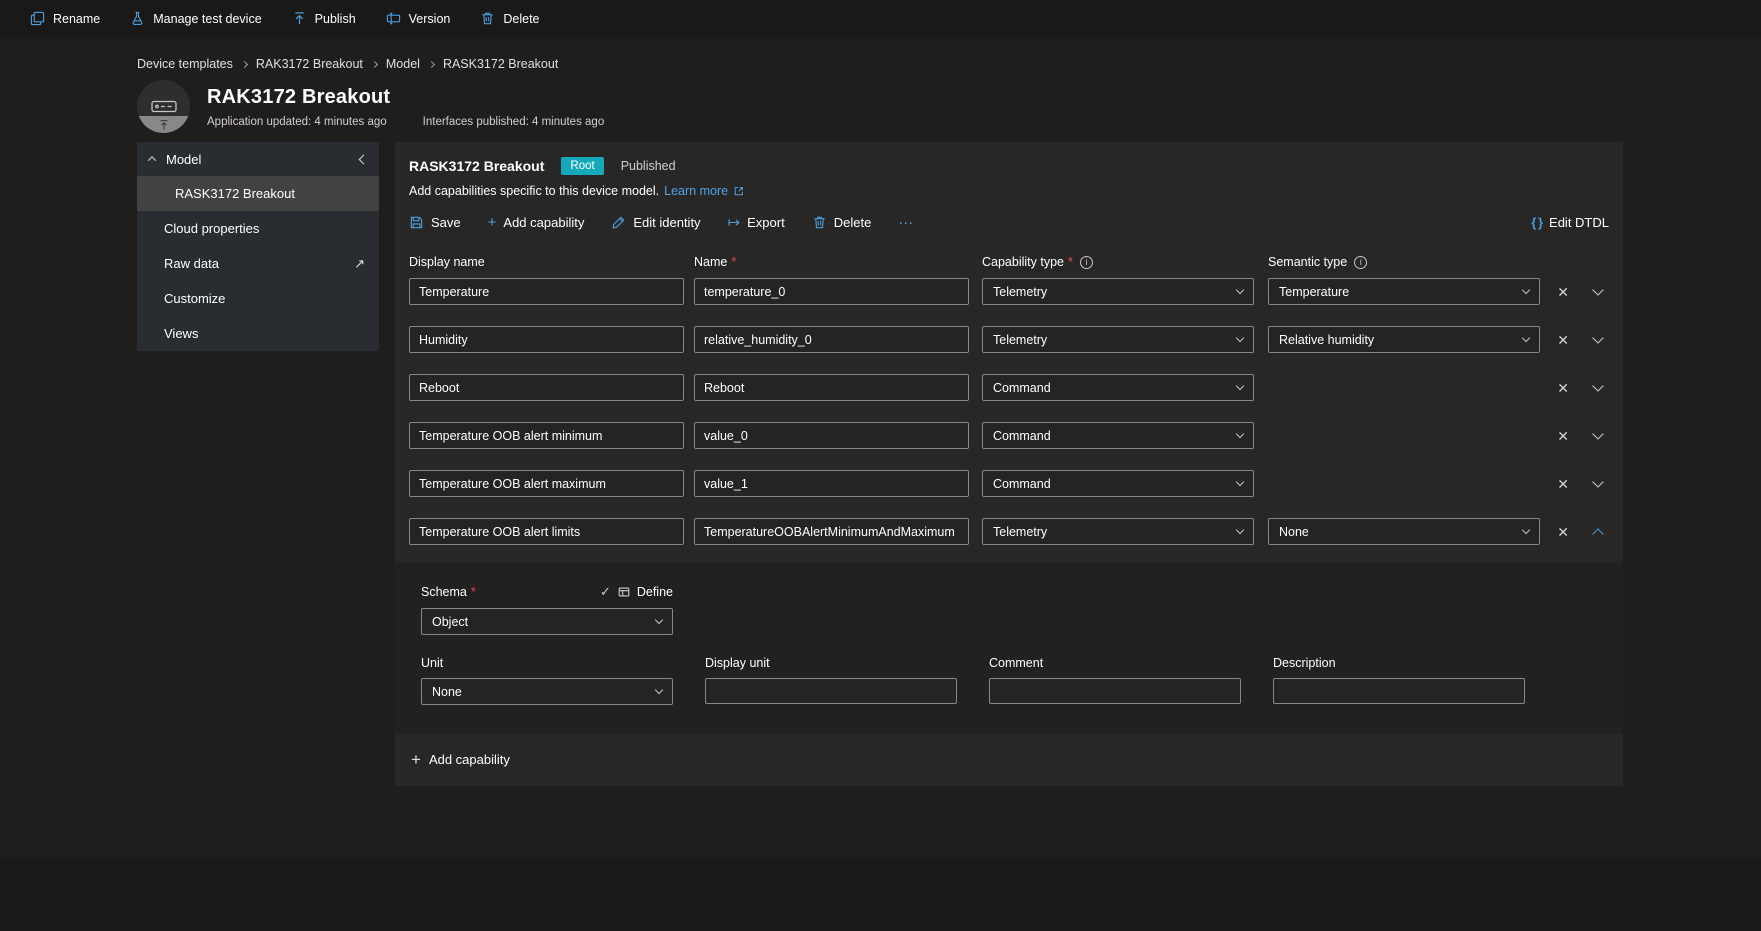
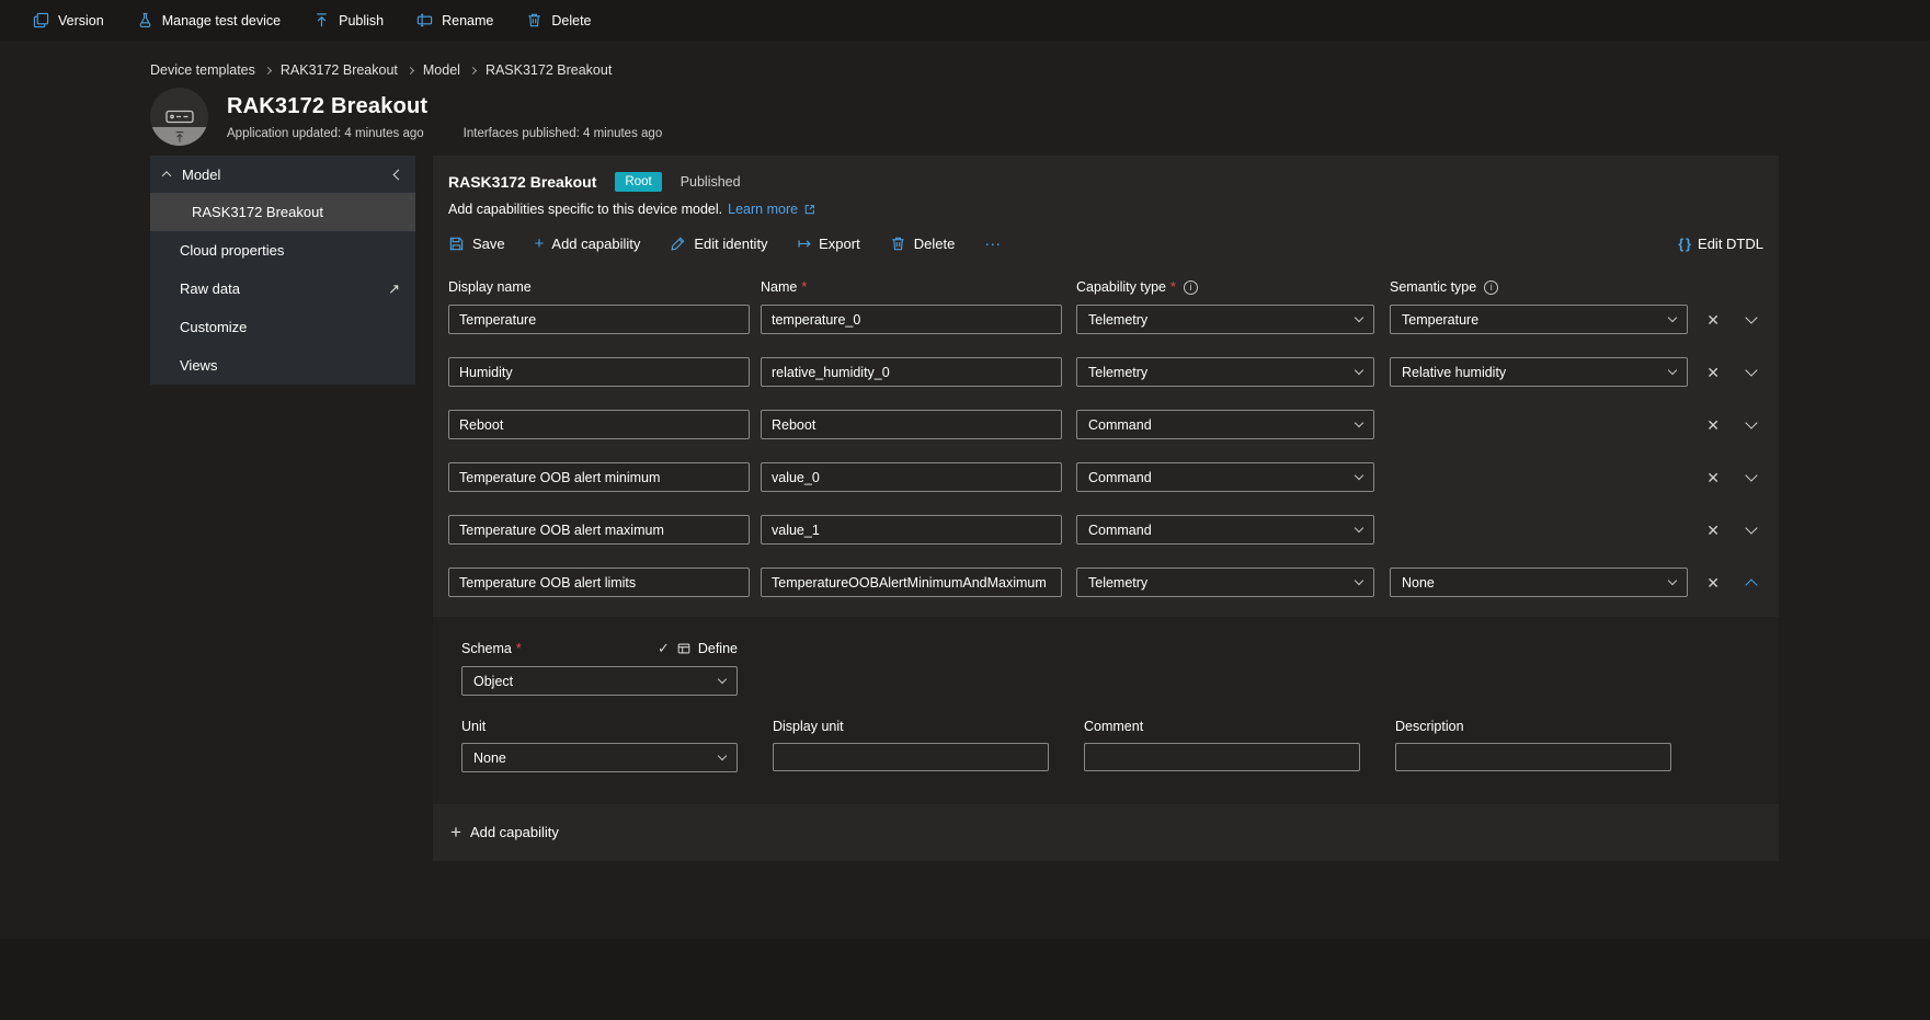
- Rename
+ Version
  Manage test device
  Publish
- Version
+ Rename
  Delete
  Device templates
  RAK3172 Breakout
  Model
  RASK3172 Breakout
  RAK3172 Breakout
  Application updated: 4 minutes ago
  Interfaces published: 4 minutes ago
  Model
  RASK3172 Breakout
  Cloud properties
  Raw data
  ↗
  Customize
  Views
  RASK3172 Breakout
  Root
  Published
  Add capabilities specific to this device model.
  Learn more
  Save
  +
  Add capability
  Edit identity
  ↦
  Export
  Delete
  ···
  { }
  Edit DTDL
  Display name
  Name
  *
  Capability type
  *
  Semantic type
  Temperature
  temperature_0
  Telemetry
  Temperature
  ✕
  Humidity
  relative_humidity_0
  Telemetry
  Relative humidity
  ✕
  Reboot
  Reboot
  Command
  ✕
  Temperature OOB alert minimum
  value_0
  Command
  ✕
  Temperature OOB alert maximum
  value_1
  Command
  ✕
  Temperature OOB alert limits
  TemperatureOOBAlertMinimumAndMaximum
  Telemetry
  None
  ✕
  Schema
  *
  ✓
  Define
  Object
  Unit
  None
  Display unit
  Comment
  Description
  +
  Add capability
